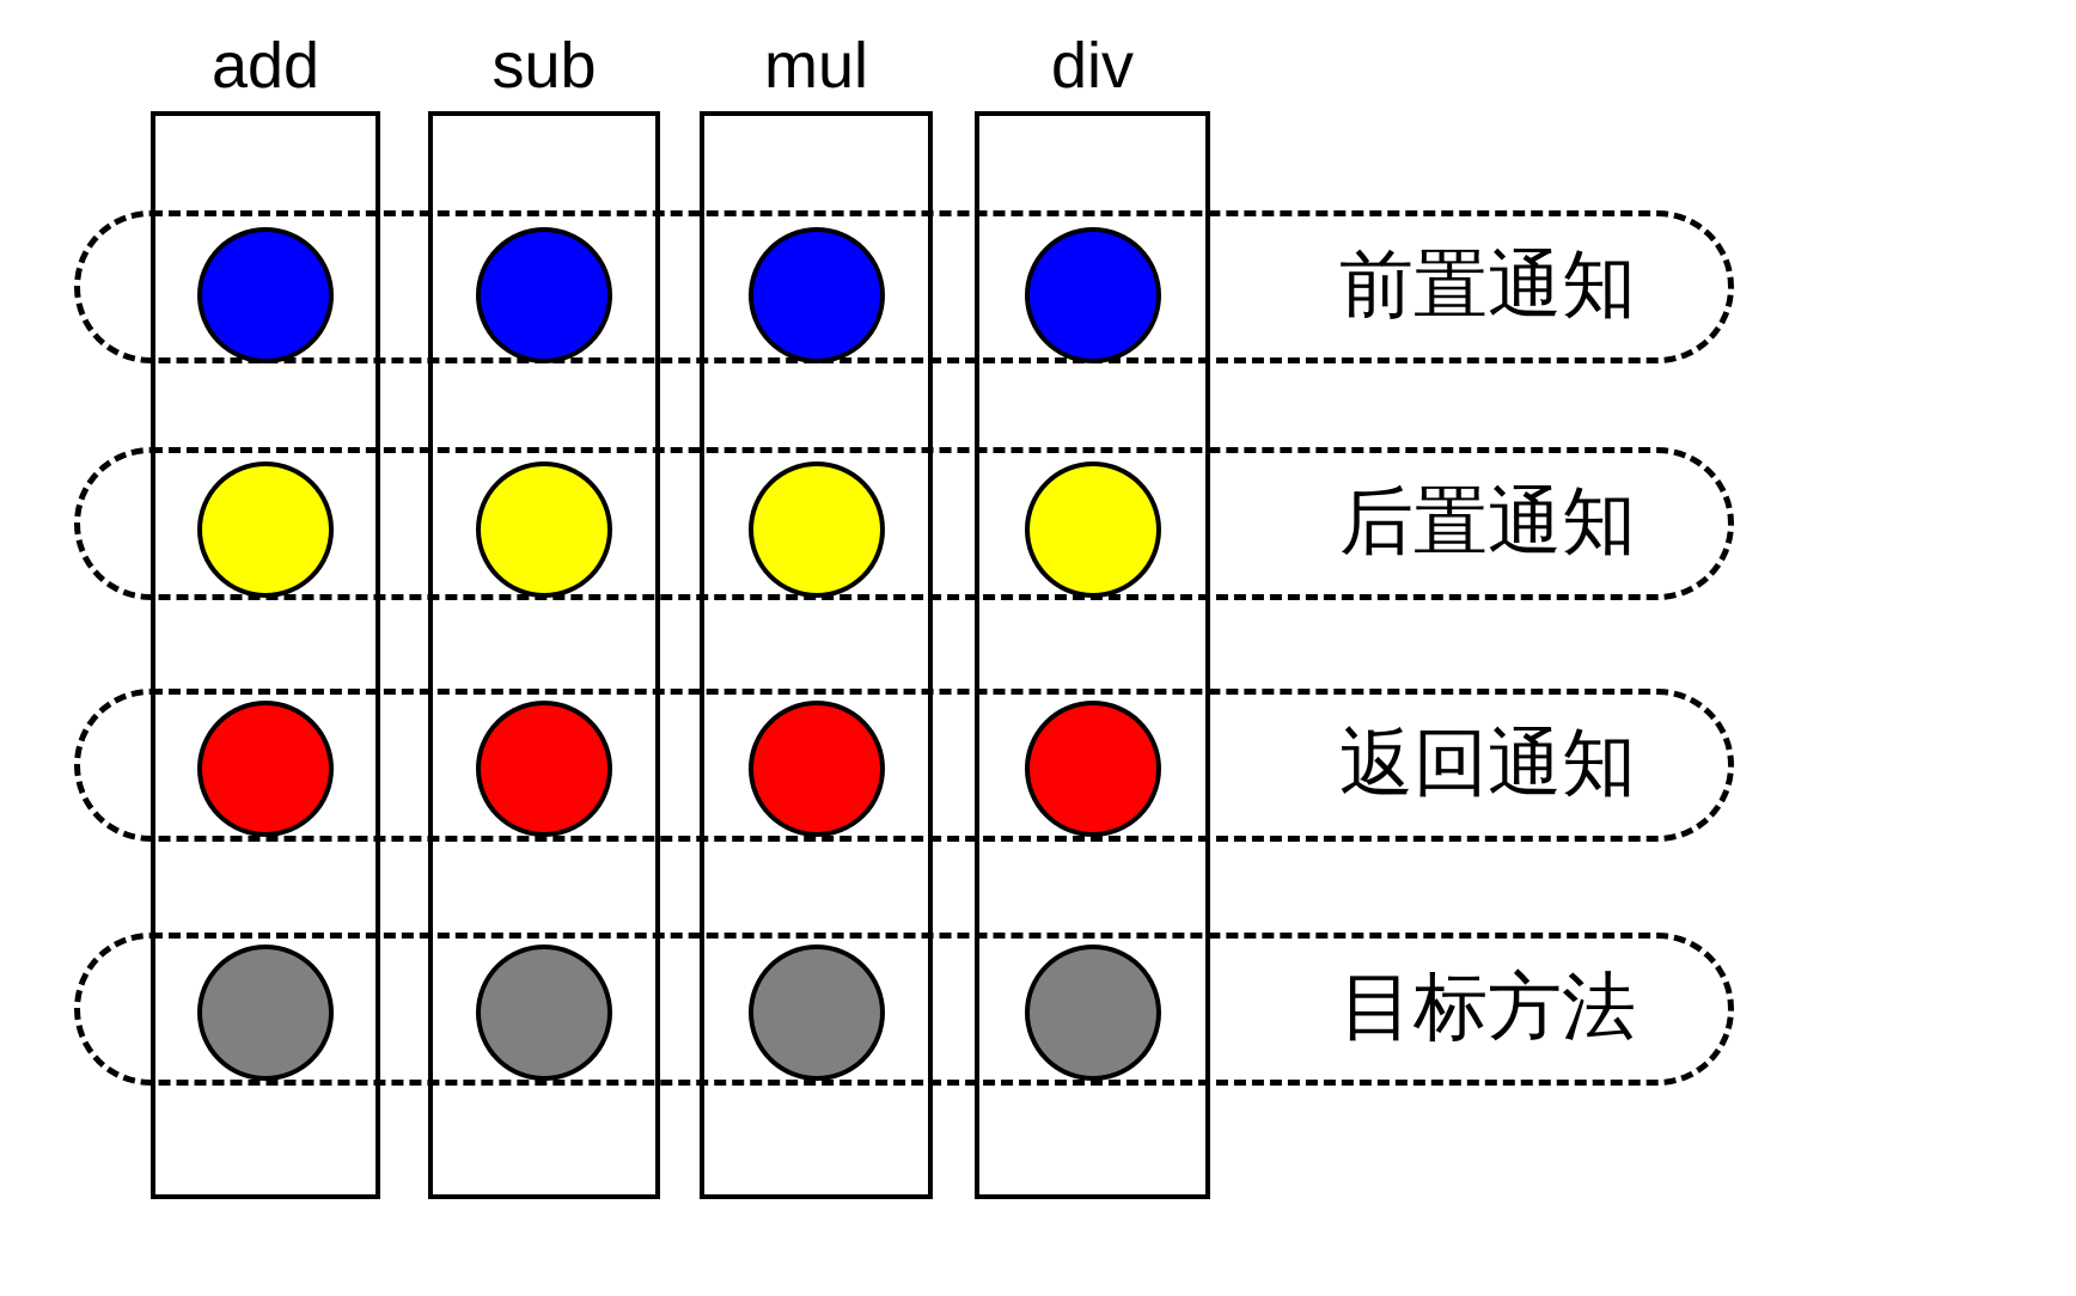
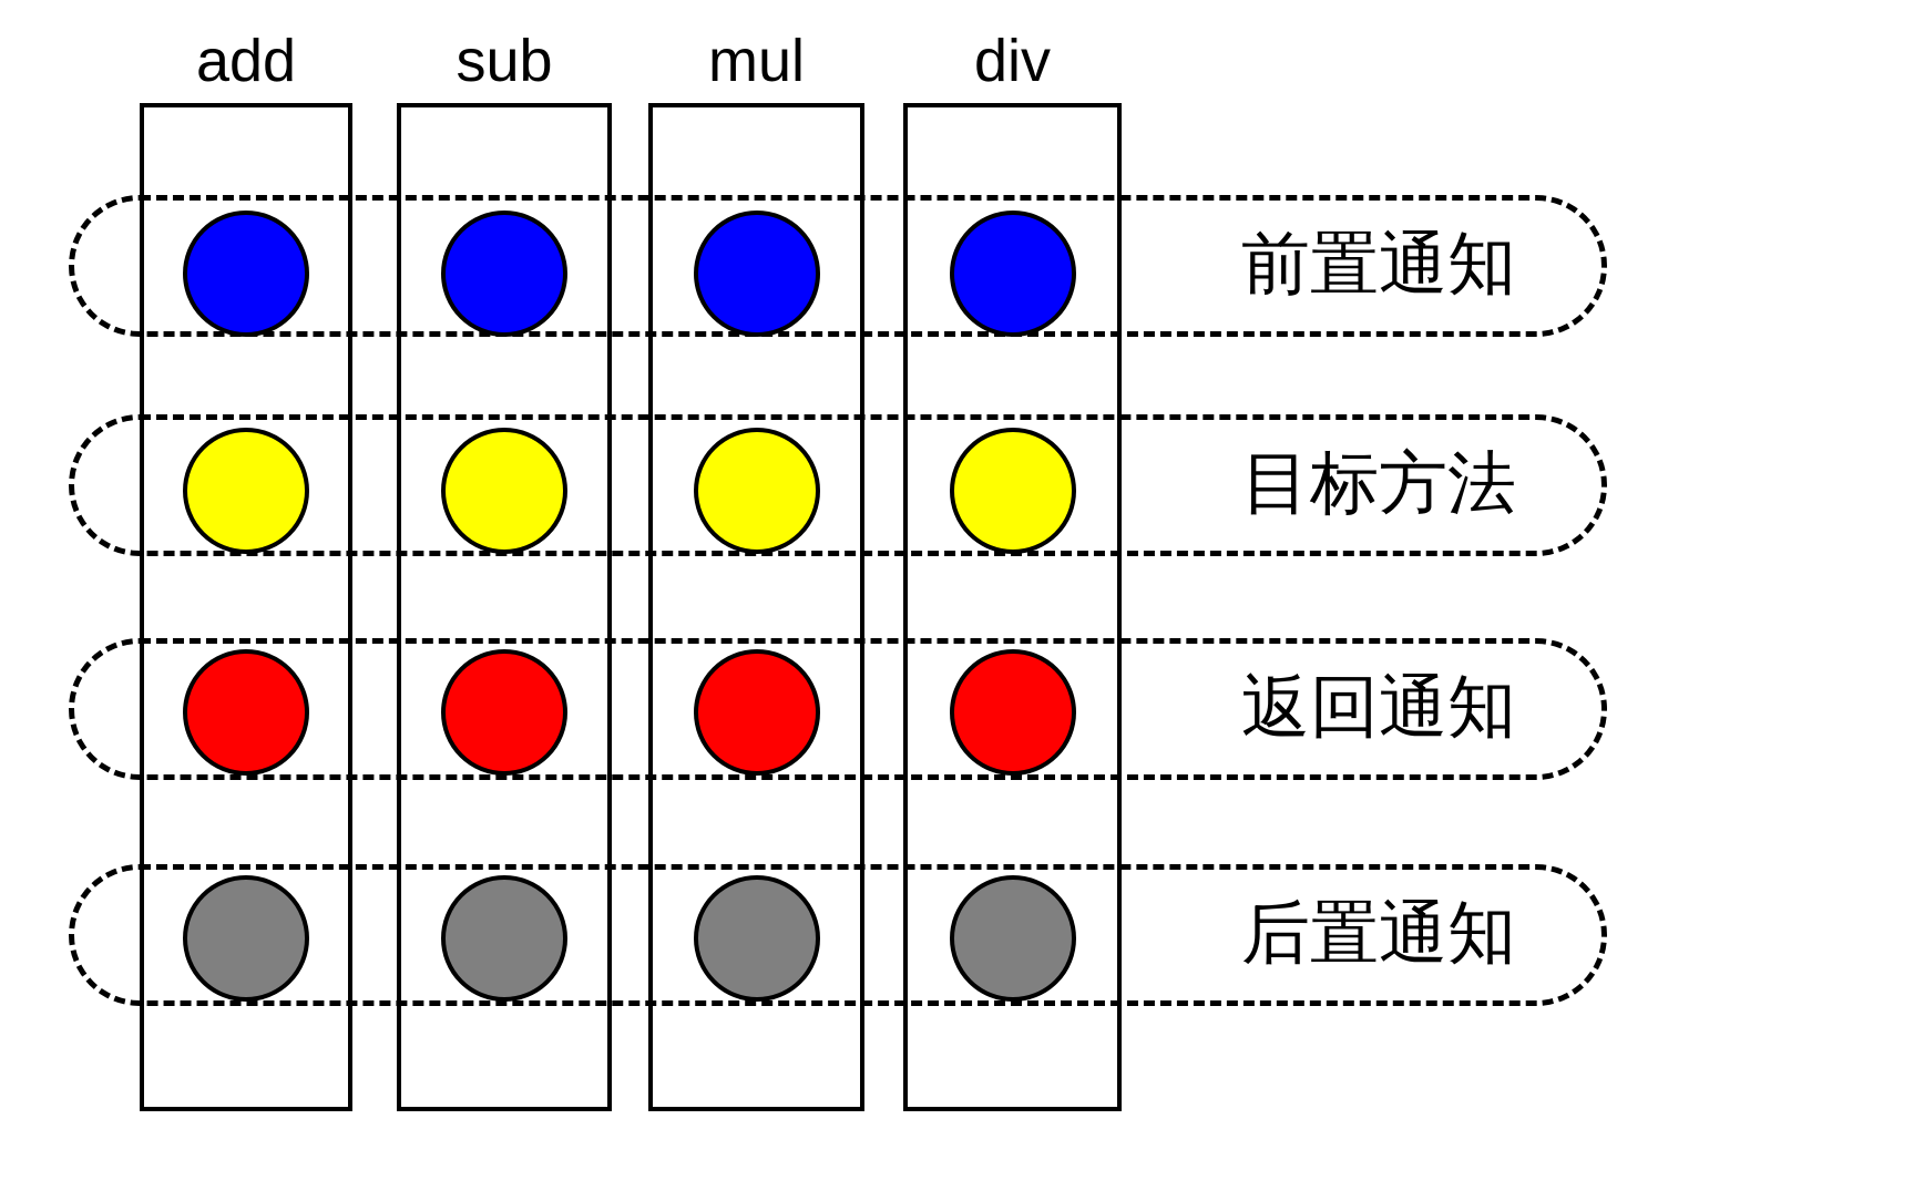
  add
  sub
  mul
  div
  前置通知
- 后置通知
+ 目标方法
  返回通知
- 目标方法
+ 后置通知
